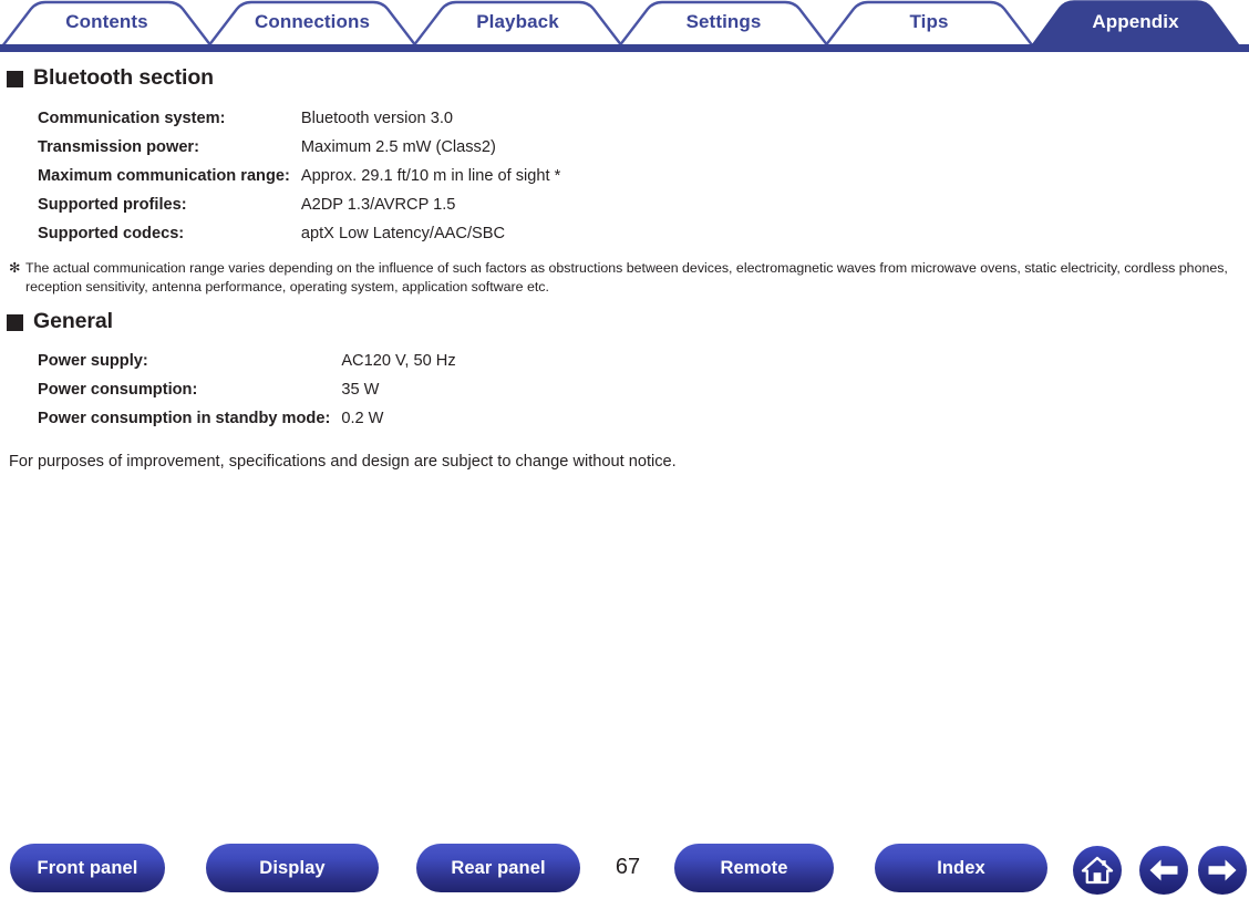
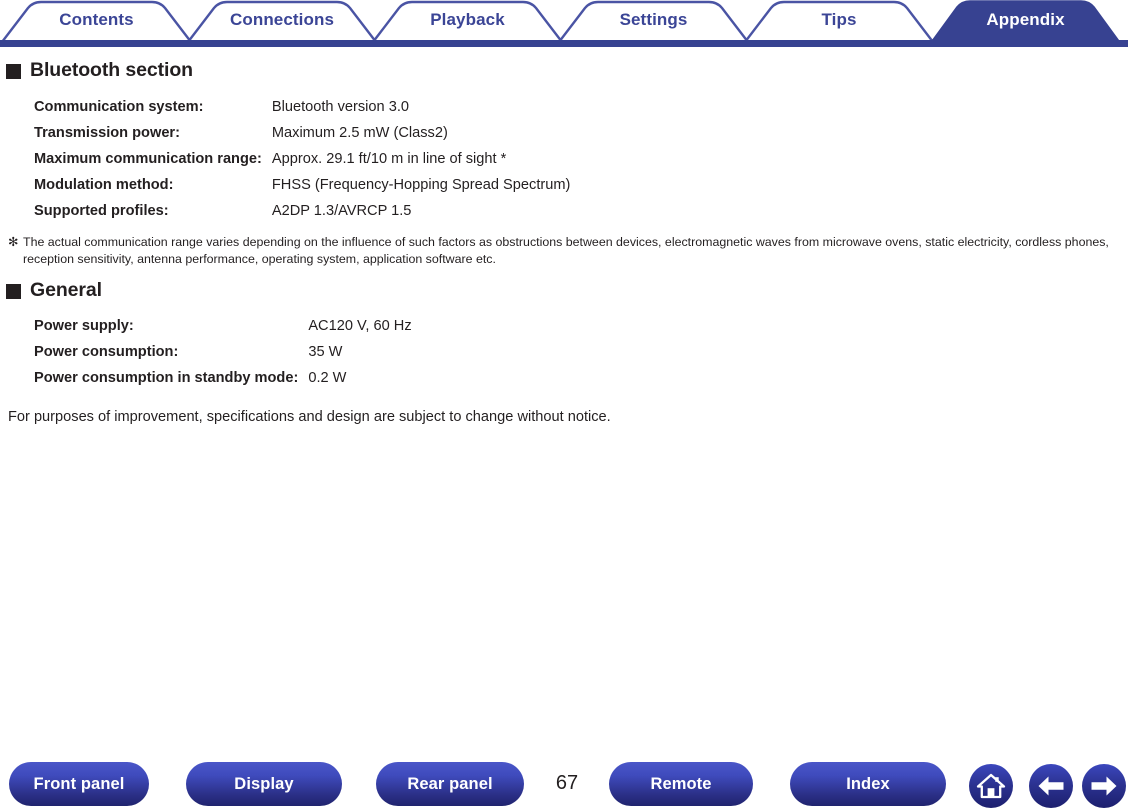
  Contents
  Connections
  Playback
  Settings
  Tips
  Appendix
  Bluetooth section
  Communication system:	Bluetooth version 3.0
  Transmission power:	Maximum 2.5 mW (Class2)
  Maximum communication range:	Approx. 29.1 ft/10 m in line of sight *
+ Modulation method:	FHSS (Frequency-Hopping Spread Spectrum)
  Supported profiles:	A2DP 1.3/AVRCP 1.5
- Supported codecs:	aptX Low Latency/AAC/SBC
  ✻
  The actual communication range varies depending on the influence of such factors as obstructions between devices, electromagnetic waves from microwave ovens, static electricity, cordless phones, reception sensitivity, antenna performance, operating system, application software etc.
  General
- Power supply:	AC120 V, 50 Hz
+ Power supply:	AC120 V, 60 Hz
  Power consumption:	35 W
  Power consumption in standby mode:	0.2 W
  For purposes of improvement, specifications and design are subject to change without notice.
  Front panel
  Display
  Rear panel
  67
  Remote
  Index
